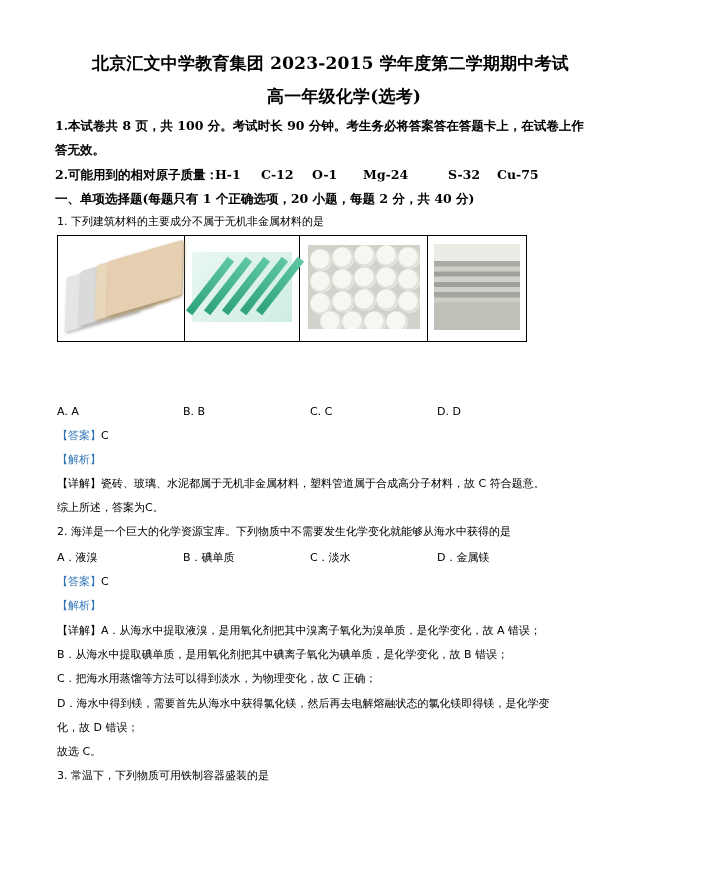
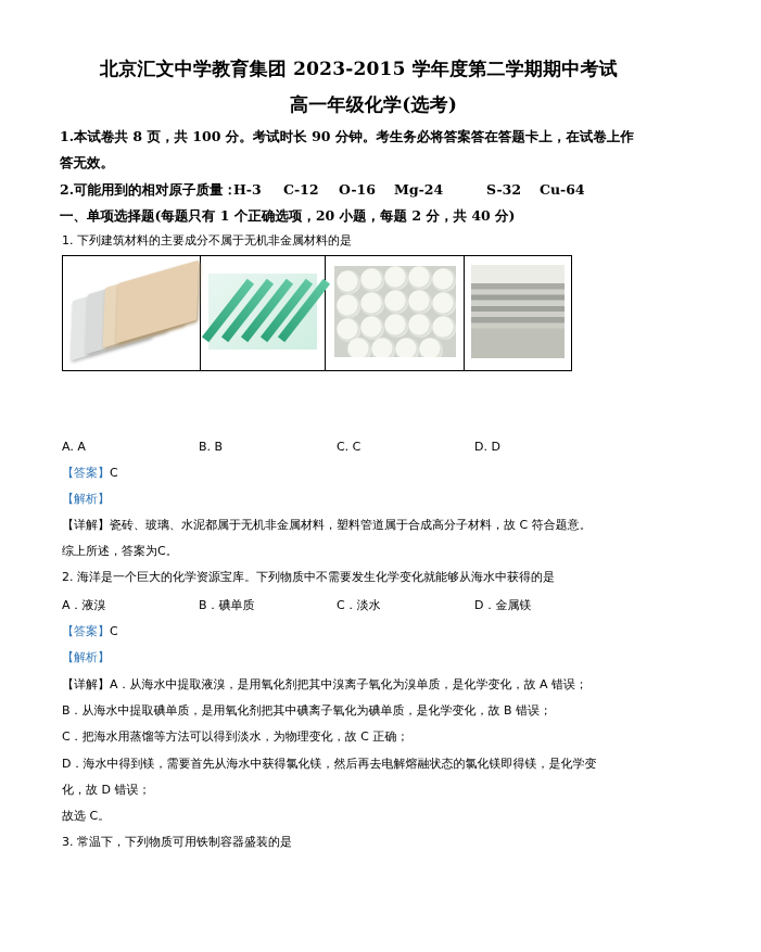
  北京汇文中学教育集团 2023-2015 学年度第二学期期中考试
  高一年级化学(选考)
  1.本试卷共 8 页，共 100 分。考试时长 90 分钟。考生务必将答案答在答题卡上，在试卷上作
  答无效。
  2.可能用到的相对原子质量：
- H-1
+ H-3
  C-12
- O-1
+ O-16
  Mg-24
  S-32
- Cu-75
+ Cu-64
  一、单项选择题(每题只有 1 个正确选项，20 小题，每题 2 分，共 40 分)
  1. 下列建筑材料的主要成分不属于无机非金属材料的是
  A. A
  B. B
  C. C
  D. D
  【答案】C
  【解析】
  【详解】瓷砖、玻璃、水泥都属于无机非金属材料，塑料管道属于合成高分子材料，故 C 符合题意。
  综上所述，答案为C。
  2. 海洋是一个巨大的化学资源宝库。下列物质中不需要发生化学变化就能够从海水中获得的是
  A．液溴
  B．碘单质
  C．淡水
  D．金属镁
  【答案】C
  【解析】
  【详解】A．从海水中提取液溴，是用氧化剂把其中溴离子氧化为溴单质，是化学变化，故 A 错误；
  B．从海水中提取碘单质，是用氧化剂把其中碘离子氧化为碘单质，是化学变化，故 B 错误；
  C．把海水用蒸馏等方法可以得到淡水，为物理变化，故 C 正确；
  D．海水中得到镁，需要首先从海水中获得氯化镁，然后再去电解熔融状态的氯化镁即得镁，是化学变
  化，故 D 错误；
  故选 C。
  3. 常温下，下列物质可用铁制容器盛装的是
